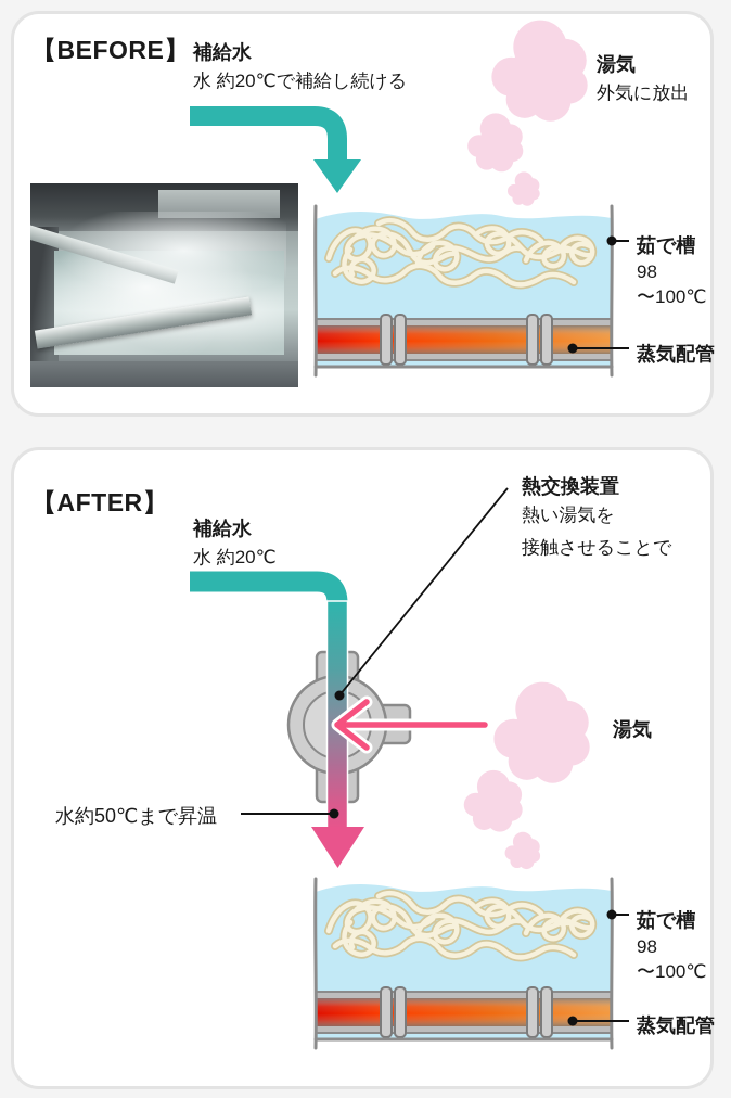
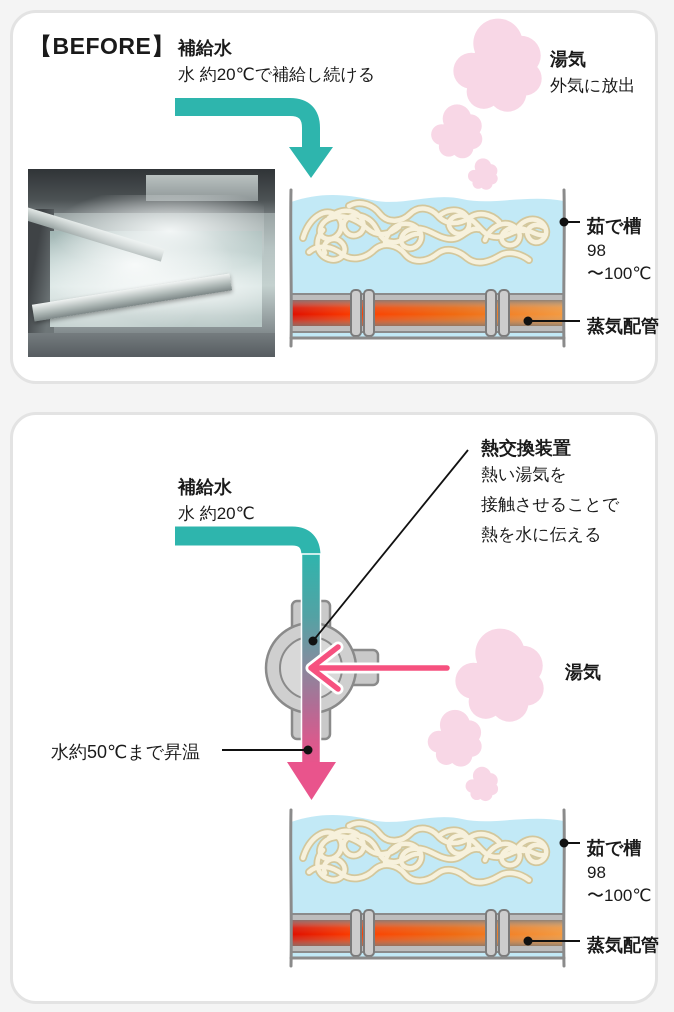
  【BEFORE】
  補給水
  水 約20℃で補給し続ける
  湯気
  外気に放出
  茹で槽
  98
  〜100℃
  蒸気配管
- 【AFTER】
  補給水
  水 約20℃
  熱交換装置
  熱い湯気を
  接触させることで
+ 熱を水に伝える
  湯気
  水約50℃まで昇温
  茹で槽
  98
  〜100℃
  蒸気配管
